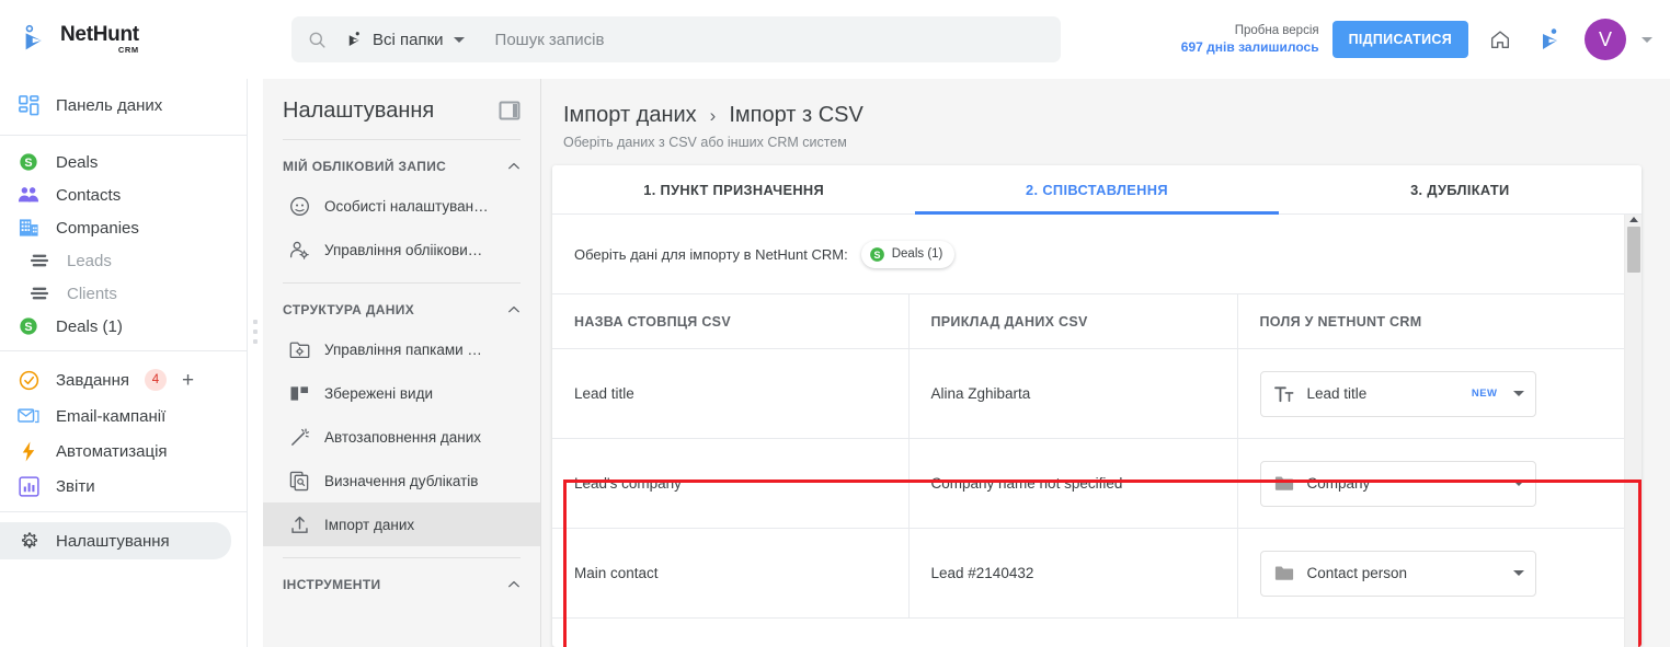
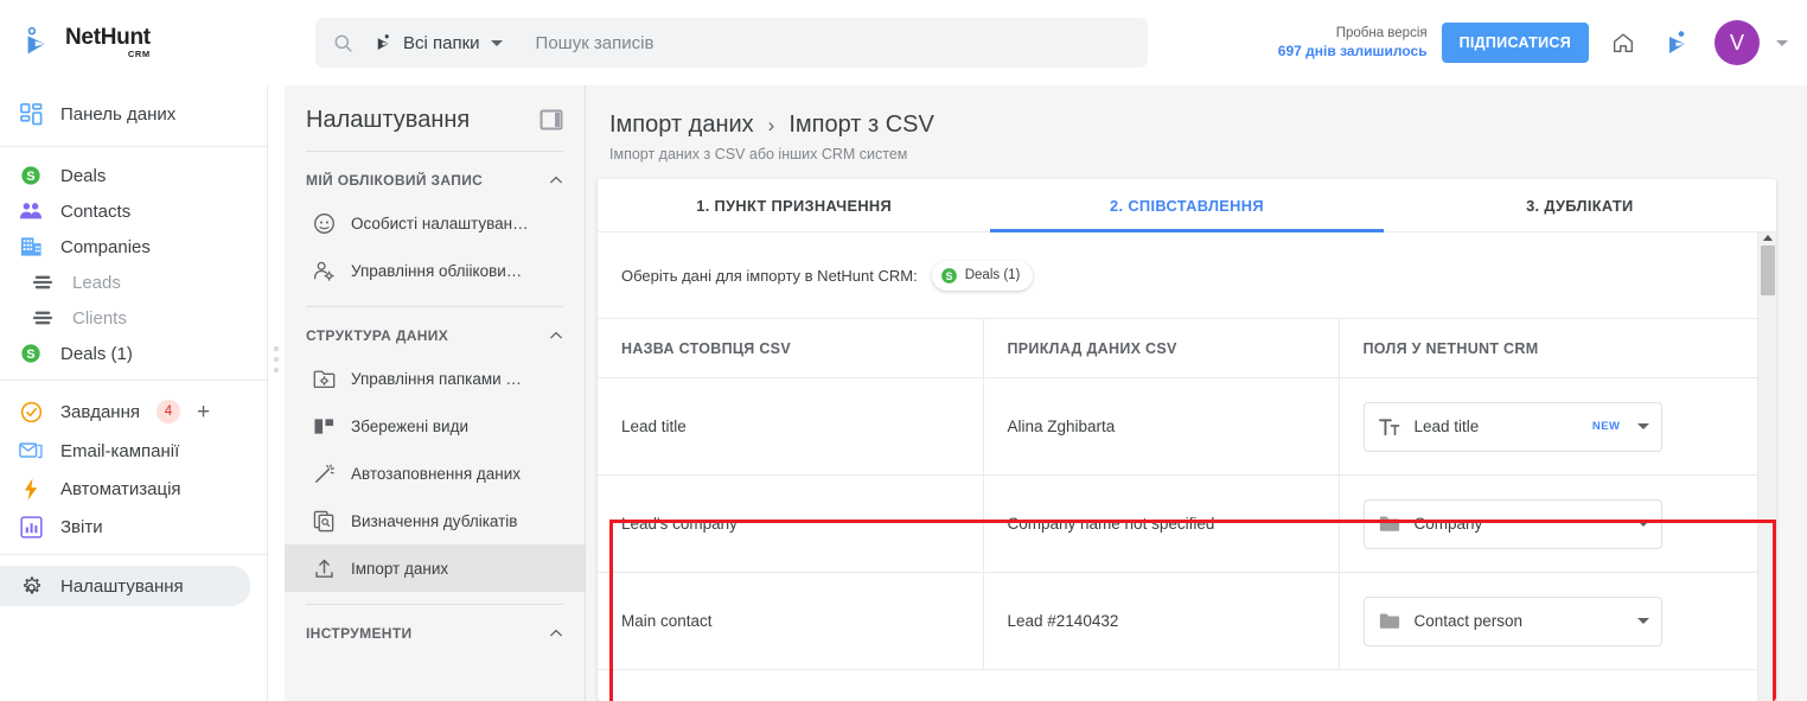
  NetHunt
  CRM
  Всі папки
  Пошук записів
  Пробна версія
  697 днів залишилось
  ПІДПИСАТИСЯ
  V
  Панель даних
  S
  Deals
  Contacts
  Companies
  Leads
  Clients
  S
  Deals (1)
  Завдання
  4
  +
  Email-кампанії
  Автоматизація
  Звіти
  Налаштування
  Налаштування
  МІЙ ОБЛІКОВИЙ ЗАПИС
  Особисті налаштуван…
  Управління обліікови…
  СТРУКТУРА ДАНИХ
  Управління папками …
  Збережені види
  Автозаповнення даних
  Визначення дублікатів
  Імпорт даних
  ІНСТРУМЕНТИ
  Імпорт даних
  ›
  Імпорт з CSV
- Оберіть даних з CSV або інших CRM систем
+ Імпорт даних з CSV або інших CRM систем
  1. ПУНКТ ПРИЗНАЧЕННЯ
  2. СПІВСТАВЛЕННЯ
  3. ДУБЛІКАТИ
  Оберіть дані для імпорту в NetHunt CRM:
  S
  Deals (1)
  НАЗВА СТОВПЦЯ CSV	ПРИКЛАД ДАНИХ CSV	ПОЛЯ У NETHUNT CRM
  Lead title	Alina Zghibarta	Lead title NEW
  Lead's company	Company name not specified	Company
  Main contact	Lead #2140432	Contact person
